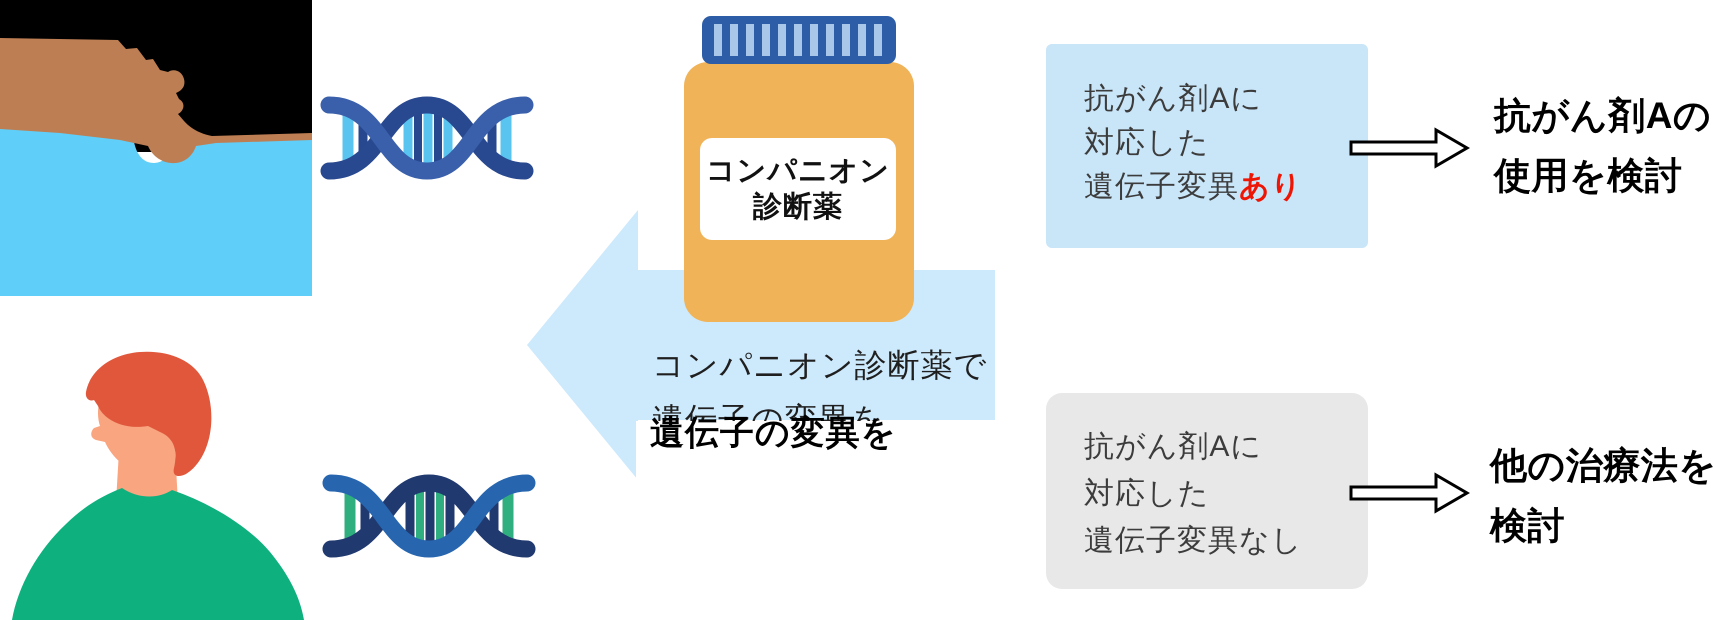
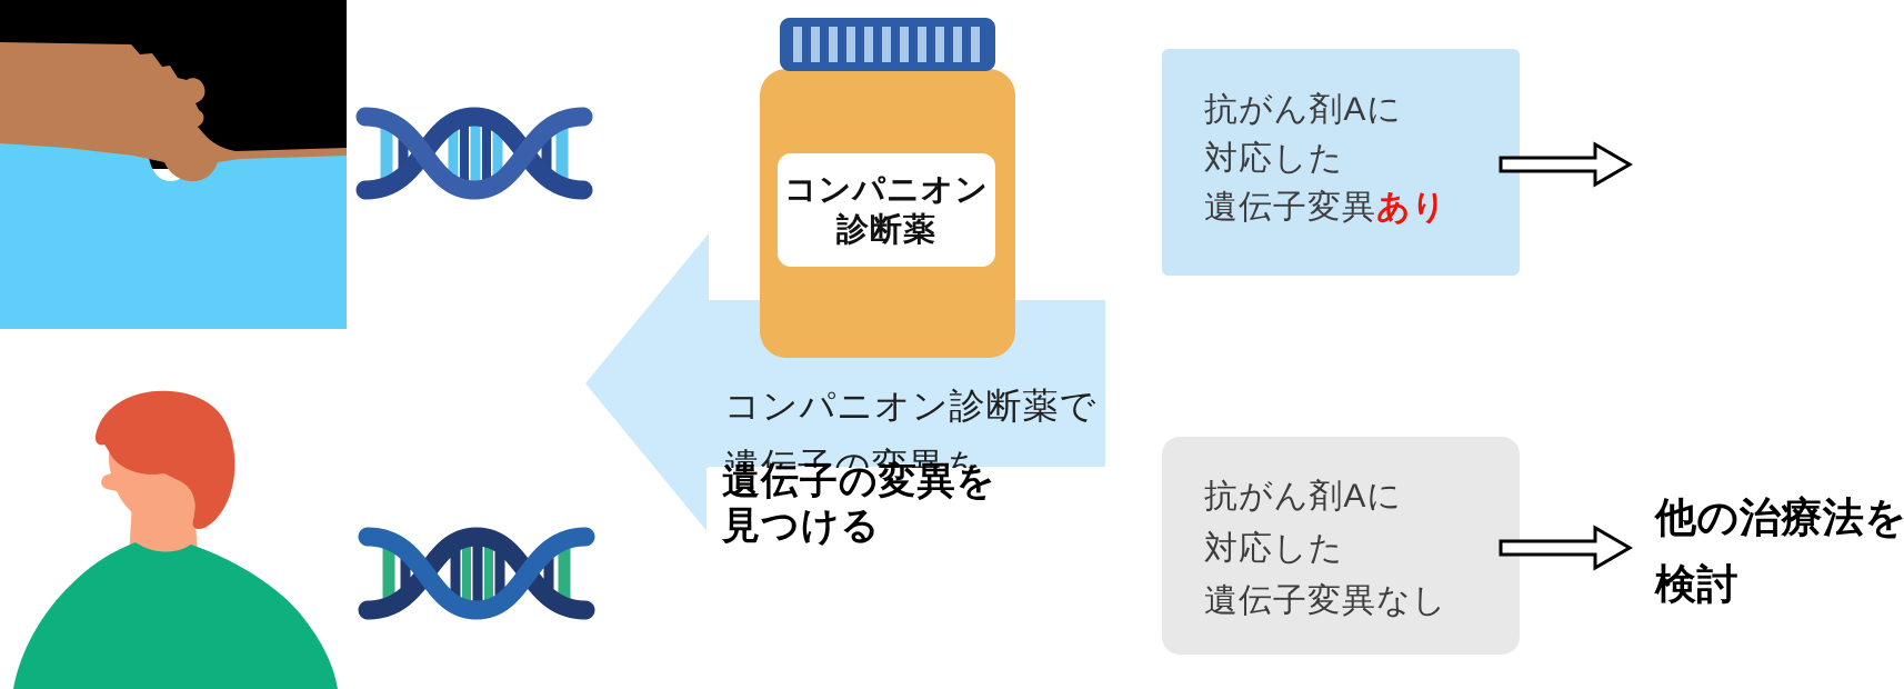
  コンパニオン診断薬で
  遺伝子の変異を
  遺伝子の変異を
+ 見つける
  コンパニオン
  診断薬
  抗がん剤Aに
  対応した
  遺伝子変異あり
  抗がん剤Aに
  対応した
  遺伝子変異なし
- 抗がん剤Aの
- 使用を検討
  他の治療法を
  検討
